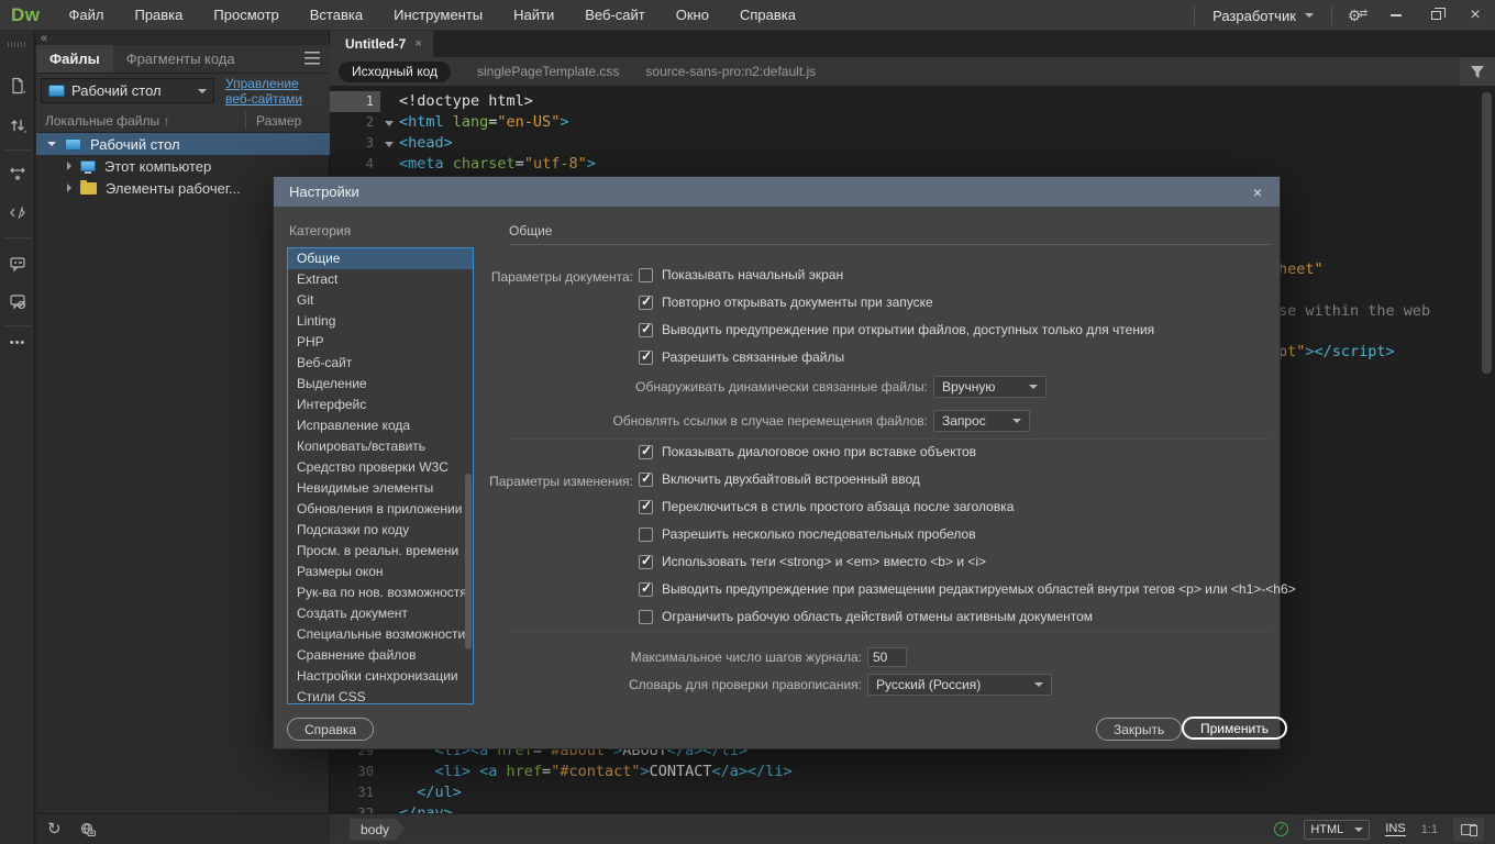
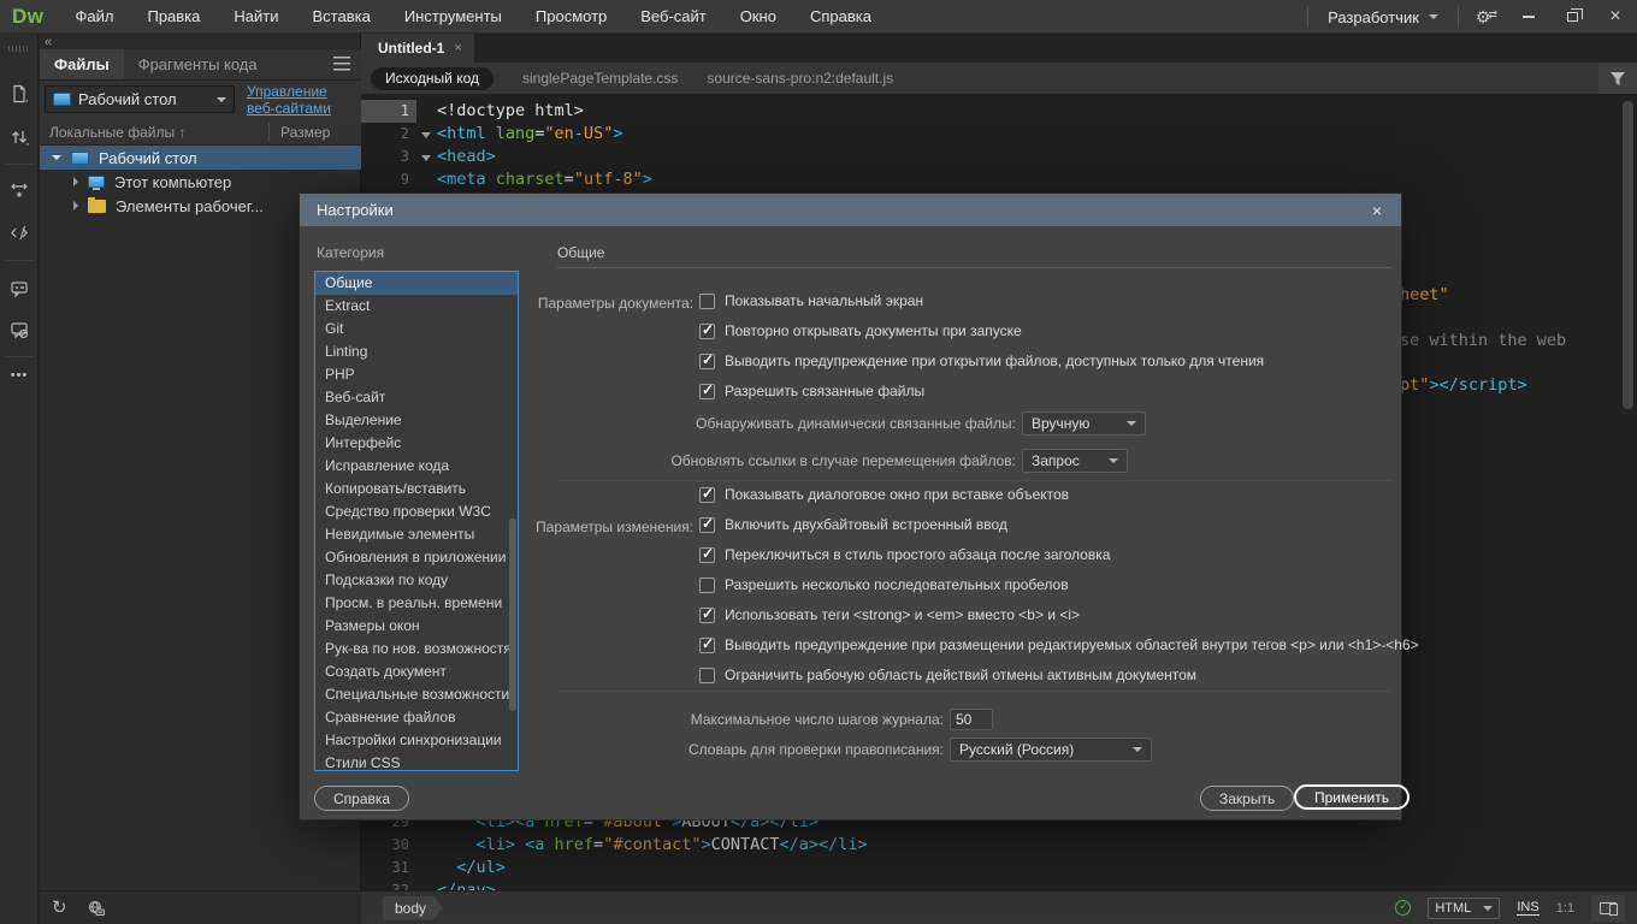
  Dw
  Файл
  Правка
- Просмотр
+ Найти
  Вставка
  Инструменты
- Найти
+ Просмотр
  Веб-сайт
  Окно
  Справка
  Разработчик
  Файлы
  Фрагменты кода
  Рабочий стол
  Управление веб-сайтами
  Локальные файлы ↑
  Размер
  Рабочий стол
  Этот компьютер
  Элементы рабочег...
- Untitled-7
+ Untitled-1
  Исходный код
  singlePageTemplate.css
  source-sans-pro:n2:default.js
  1
  <!doctype html>
  2
  <html lang="en-US">
  3
  <head>
- 4
+ 9
  <meta charset="utf-8">
  29
  <li><a href="#about">ABOUT</a></li>
  30
  <li> <a href="#contact">CONTACT</a></li>
  31
  </ul>
  heet"
  se within the web
  pt"></script>
  body
  HTML
  INS
  1:1
  Настройки
  Категория
  Общие
  Общие
  Extract
  Git
  Linting
  PHP
  Веб-сайт
  Выделение
  Интерфейс
  Исправление кода
  Копировать/вставить
  Средство проверки W3C
  Невидимые элементы
  Обновления в приложении
  Подсказки по коду
  Просм. в реальн. времени
  Размеры окон
  Рук-ва по нов. возможностя
  Создать документ
  Специальные возможности
  Сравнение файлов
  Настройки синхронизации
  Стили CSS
  Параметры документа:
  Параметры изменения:
  Показывать начальный экран
  Повторно открывать документы при запуске
  Выводить предупреждение при открытии файлов, доступных только для чтения
  Разрешить связанные файлы
  Обнаруживать динамически связанные файлы:
  Вручную
  Обновлять ссылки в случае перемещения файлов:
  Запрос
  Показывать диалоговое окно при вставке объектов
  Включить двухбайтовый встроенный ввод
  Переключиться в стиль простого абзаца после заголовка
  Разрешить несколько последовательных пробелов
  Использовать теги <strong> и <em> вместо <b> и <i>
  Выводить предупреждение при размещении редактируемых областей внутри тегов <p> или <h1>-<h6>
  Ограничить рабочую область действий отмены активным документом
  Максимальное число шагов журнала:
  50
  Словарь для проверки правописания:
  Русский (Россия)
  Справка
  Закрыть
  Применить
